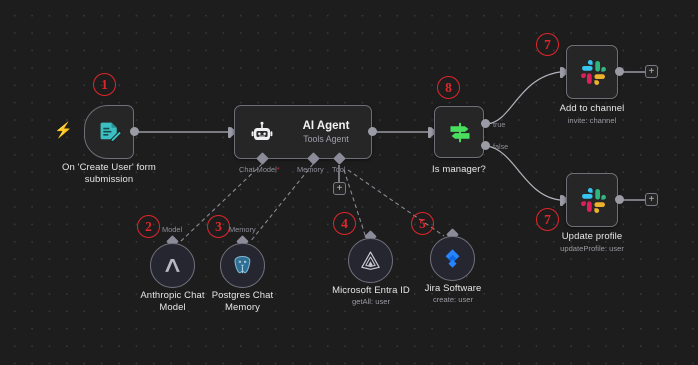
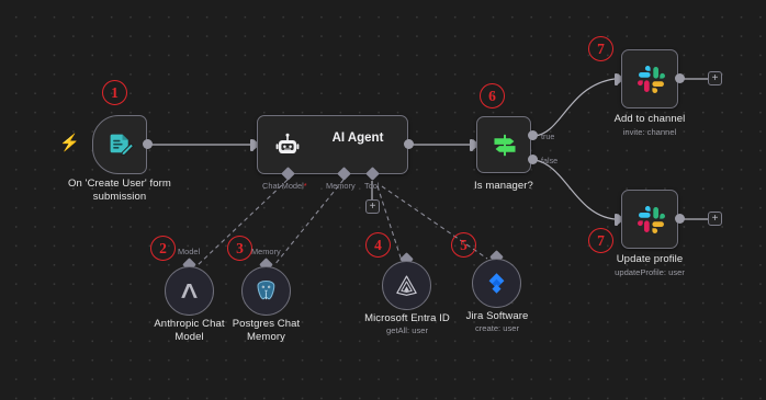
  1
  ⚡
  On 'Create User' form
  submission
  AI Agent
- Tools Agent
  Chat Model*
  Memory
  Tool
  +
- 8
+ 6
  true
  false
  Is manager?
  7
  +
  Add to channel
  invite: channel
  7
  +
  Update profile
  updateProfile: user
  2
  Model
  Anthropic Chat
  Model
  3
  Memory
  Postgres Chat
  Memory
  4
  Microsoft Entra ID
  getAll: user
  5
  Jira Software
  create: user
